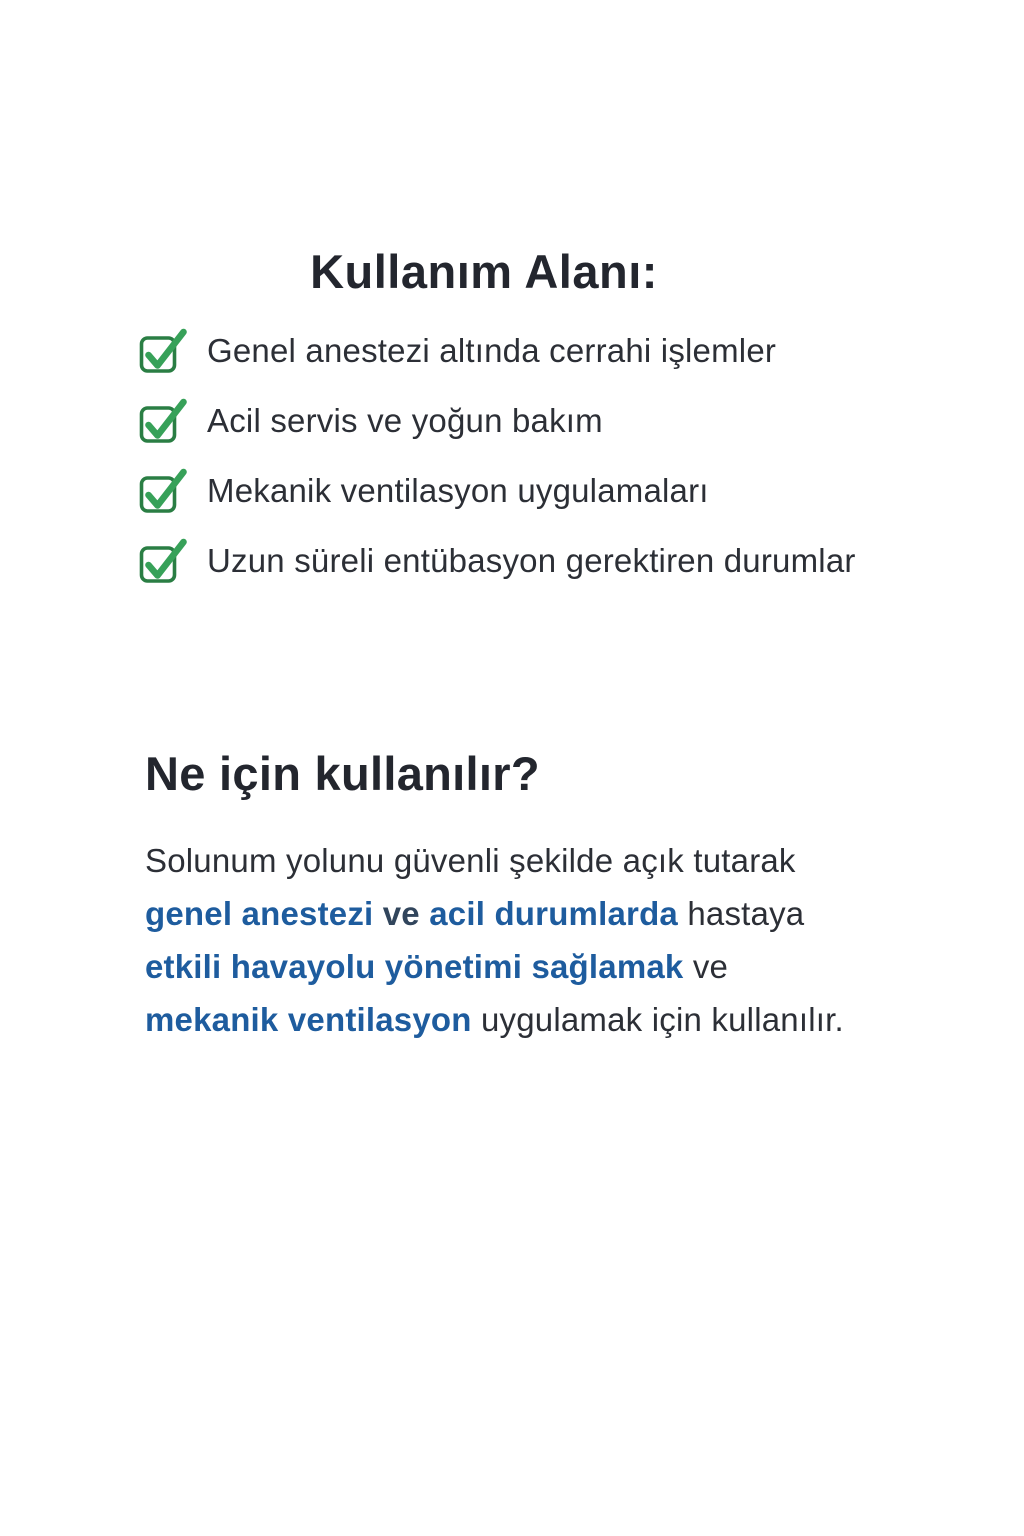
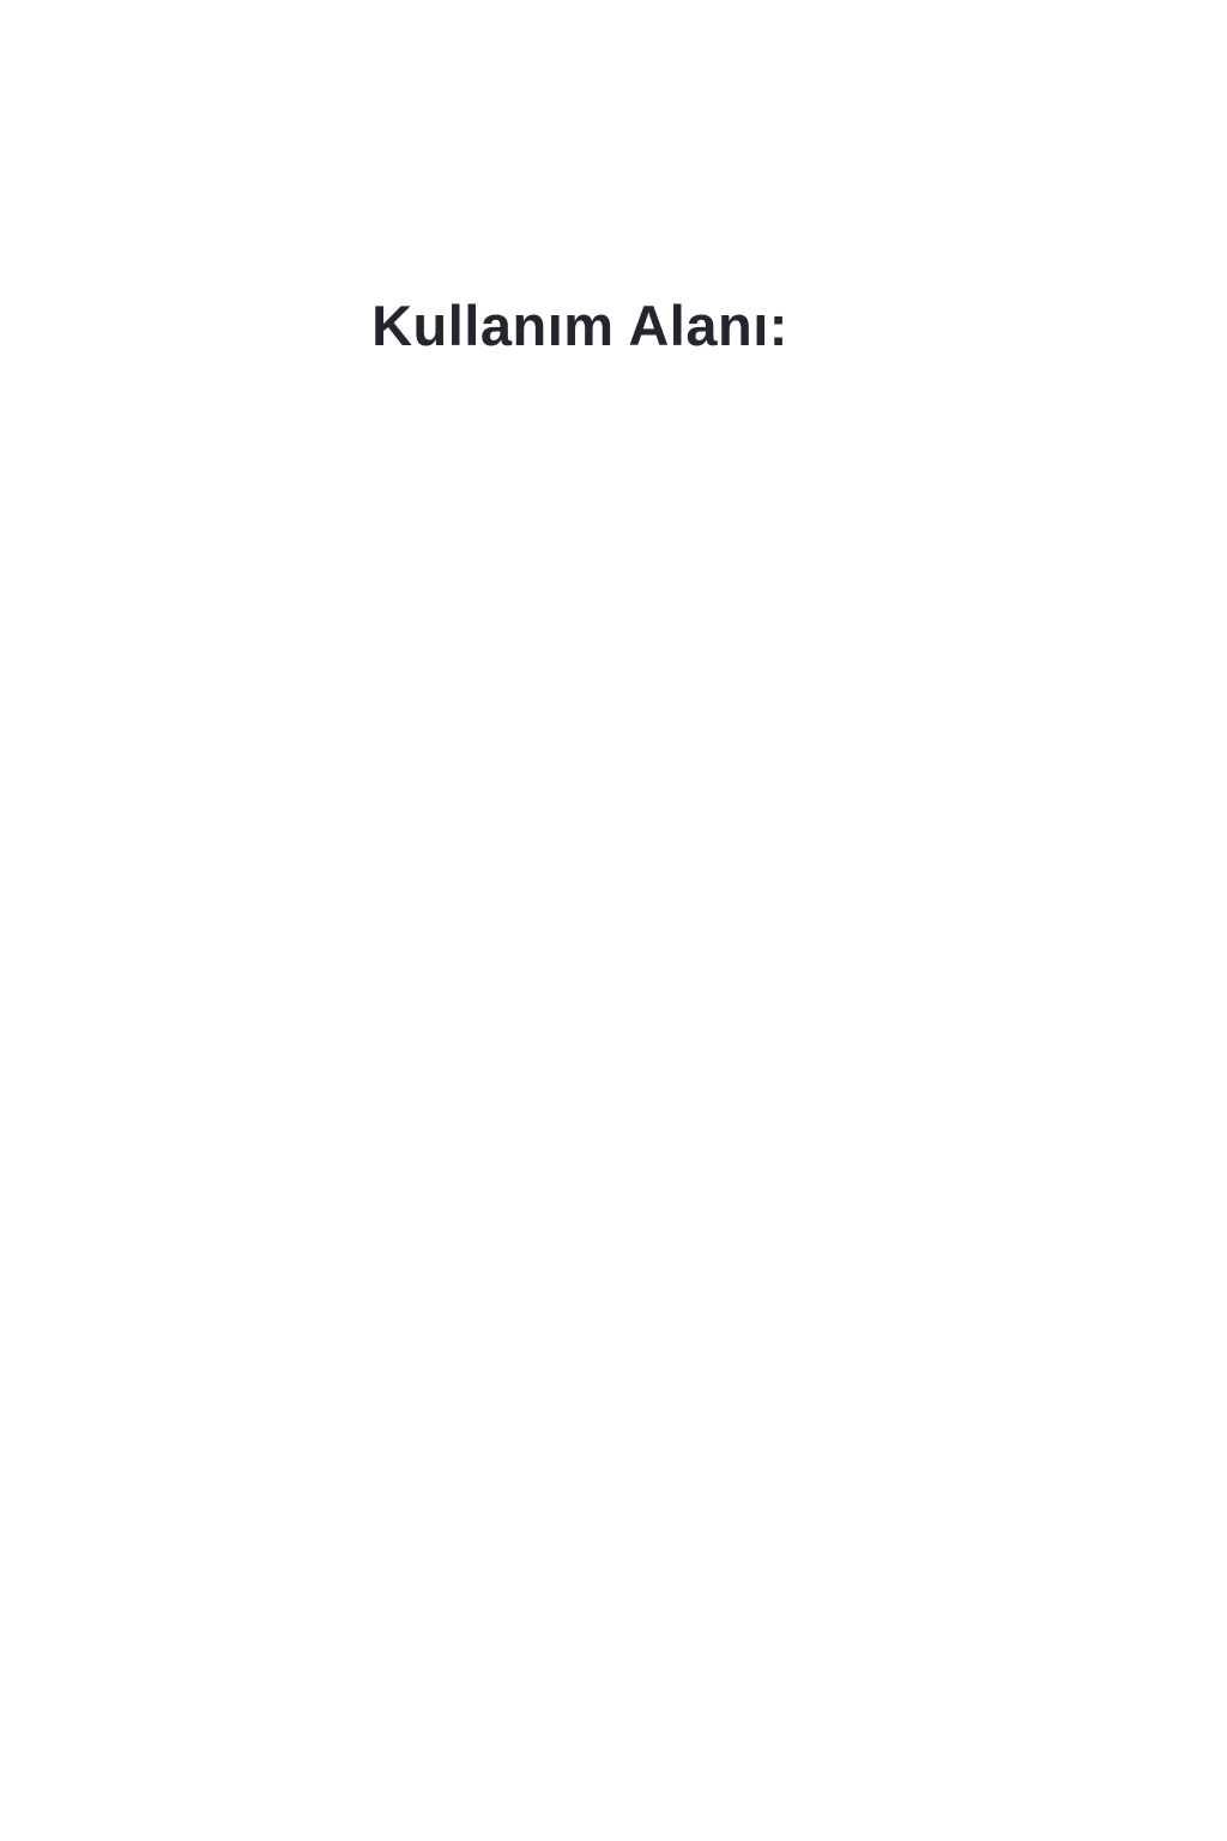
  Kullanım Alanı:
- Genel anestezi altında cerrahi işlemler
- Acil servis ve yoğun bakım
- Mekanik ventilasyon uygulamaları
- Uzun süreli entübasyon gerektiren durumlar
- Ne için kullanılır?
- Solunum yolunu güvenli şekilde açık tutarak
- genel anestezi ve acil durumlarda hastaya
- etkili havayolu yönetimi sağlamak ve
- mekanik ventilasyon uygulamak için kullanılır.
